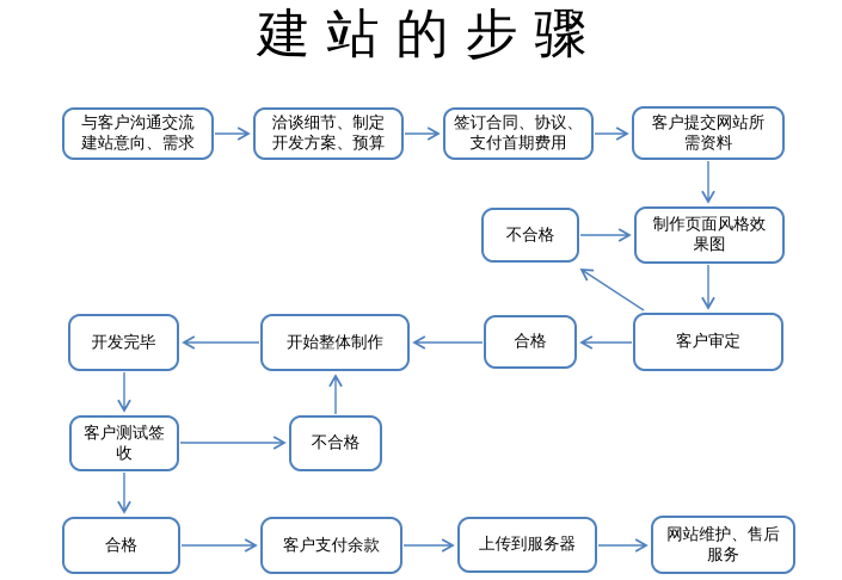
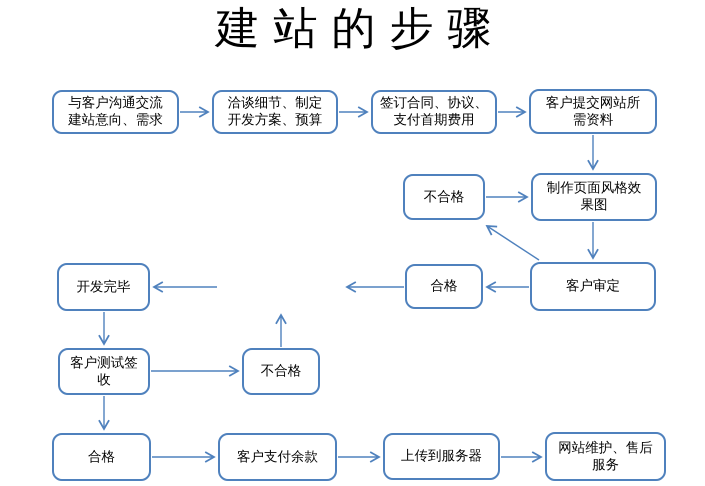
  建站的步骤
  与客户沟通交流
  建站意向、需求
  洽谈细节、制定
  开发方案、预算
  签订合同、协议、
  支付首期费用
  客户提交网站所
  需资料
  不合格
  制作页面风格效
  果图
  开发完毕
- 开始整体制作
  合格
  客户审定
  客户测试签
  收
  不合格
  合格
  客户支付余款
  上传到服务器
  网站维护、售后
  服务
